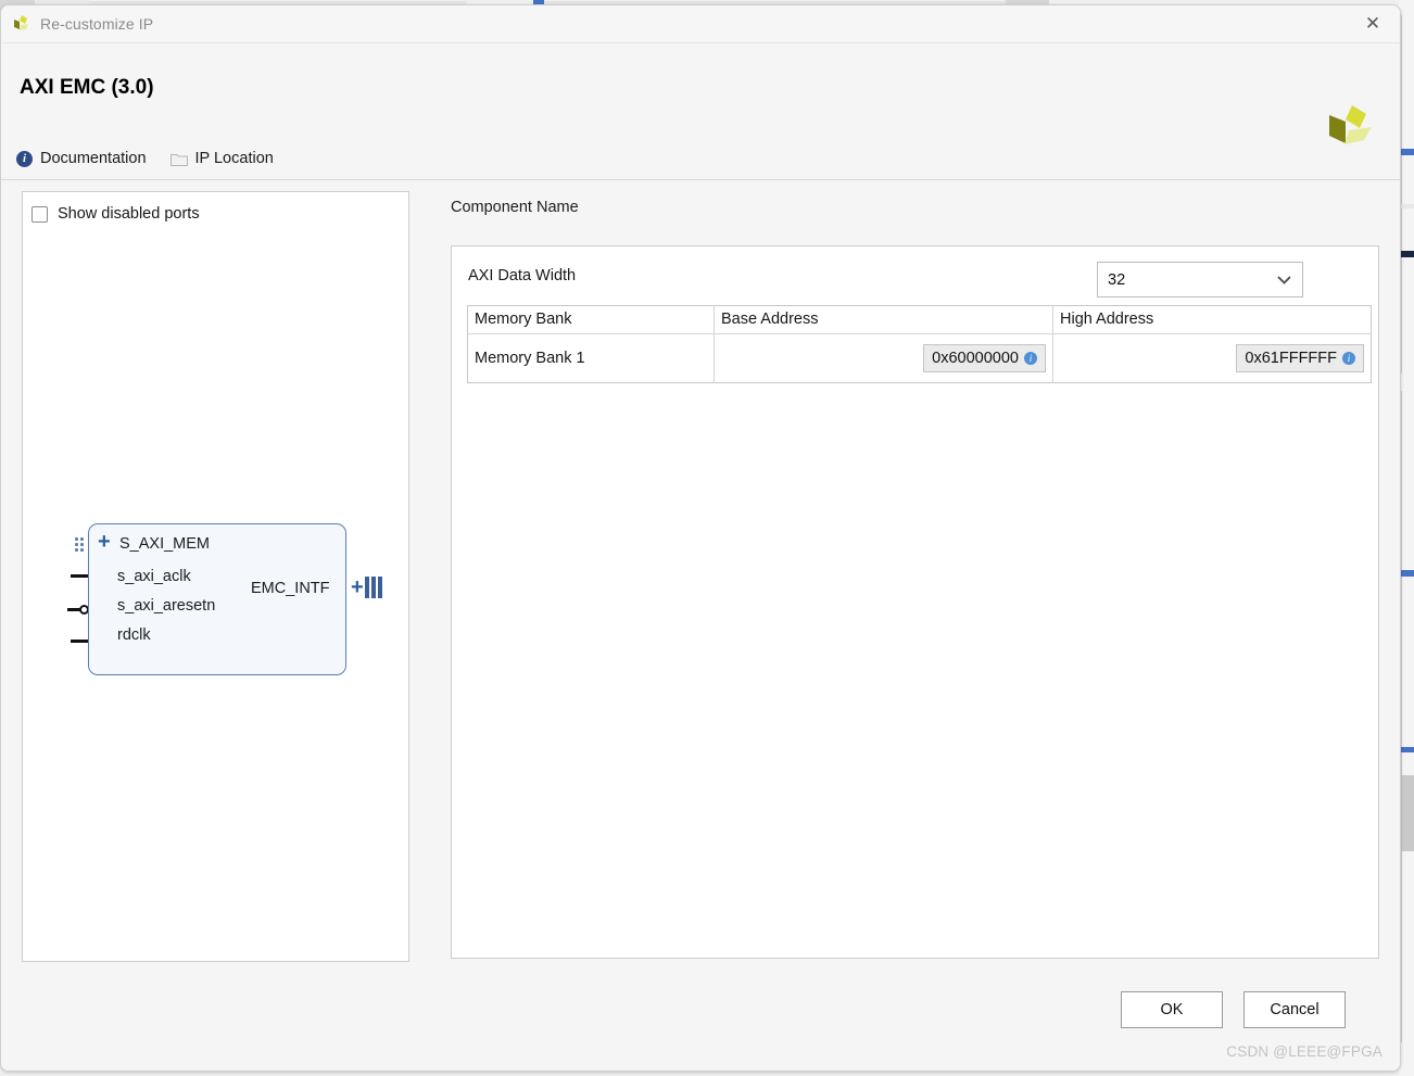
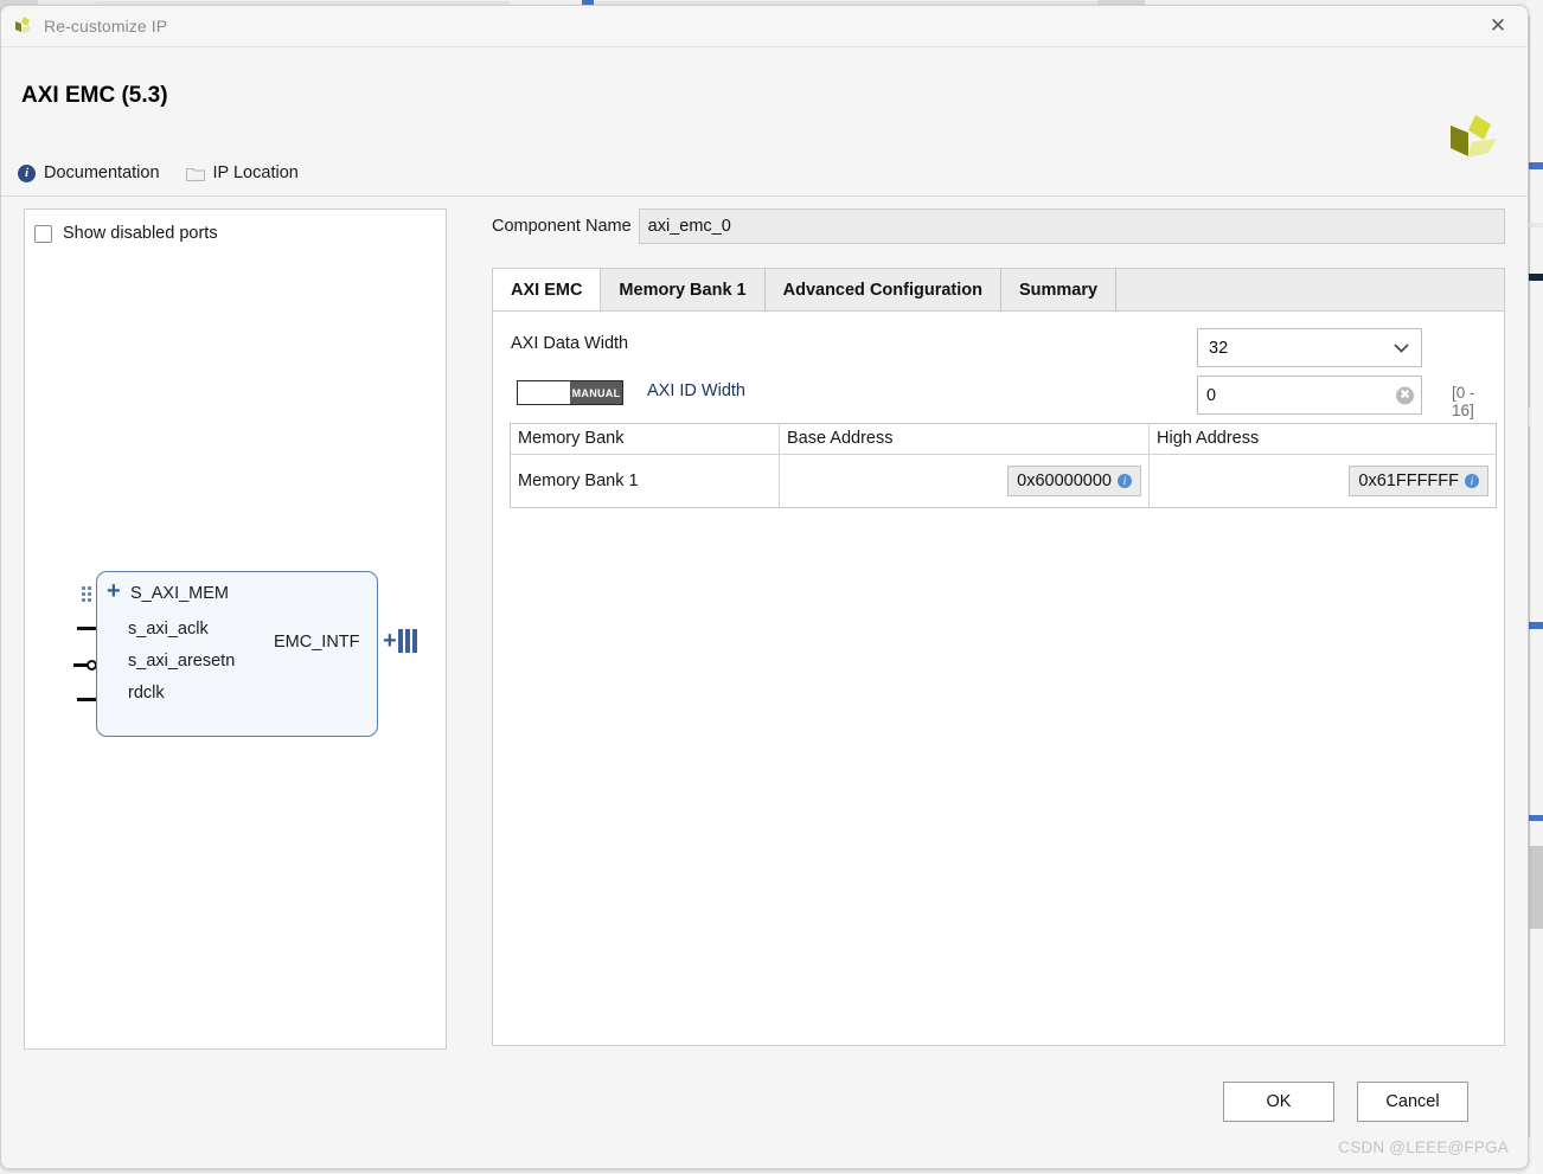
  Re-customize IP
  ✕
- AXI EMC (3.0)
+ AXI EMC (5.3)
  i
  Documentation
  IP Location
  Show disabled ports
  +
  S_AXI_MEM
  s_axi_aclk
  s_axi_aresetn
  rdclk
  EMC_INTF
  +
  Component Name
+ axi_emc_0
+ AXI EMC
+ Memory Bank 1
+ Advanced Configuration
+ Summary
  AXI Data Width
  32
+ MANUAL
+ AXI ID Width
+ 0
+ ✖
+ [0 - 16]
  Memory Bank	Base Address	High Address
  Memory Bank 1	0x60000000 i	0x61FFFFFF i
  OK
  Cancel
  CSDN @LEEE@FPGA
